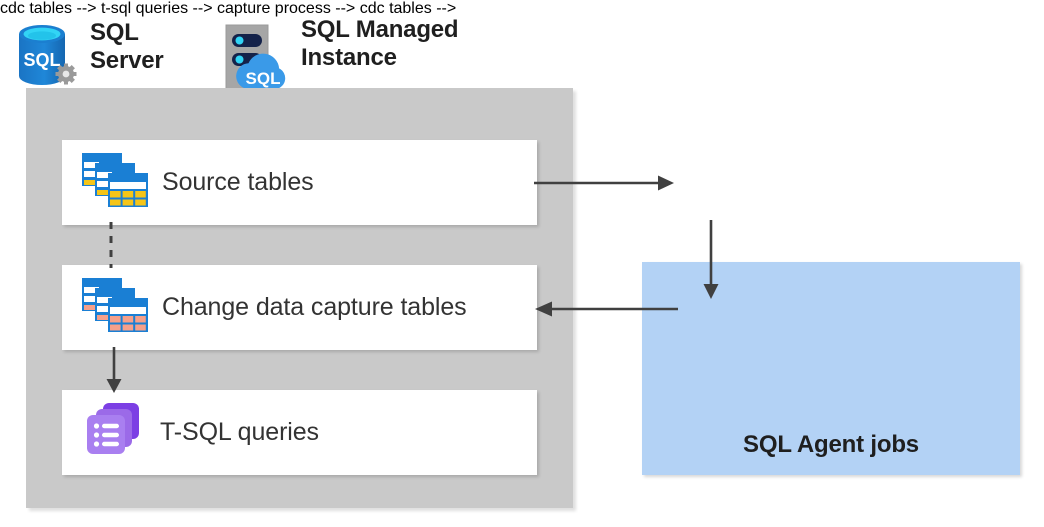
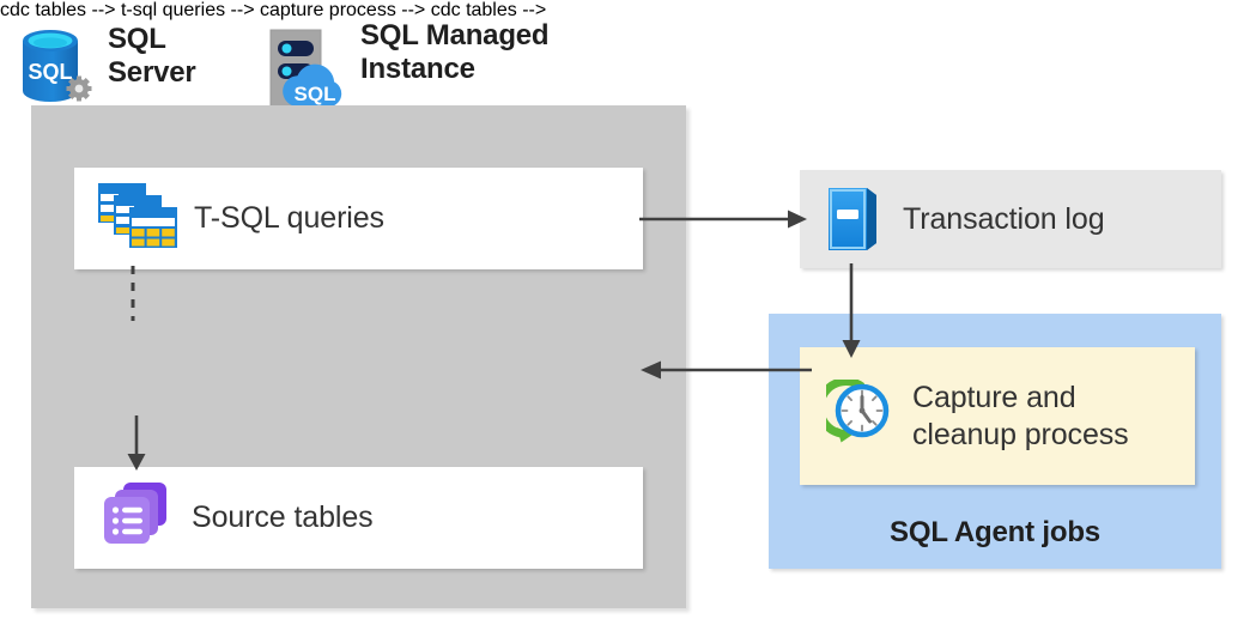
  SQL
  SQL
  Server
  SQL
  SQL Managed
  Instance
- Source tables
+ T-SQL queries
- Change data capture tables
- T-SQL queries
+ Source tables
+ Transaction log
+ Capture and
+ cleanup process
  SQL Agent jobs
  cdc tables --> t-sql queries --> capture process --> cdc tables -->
